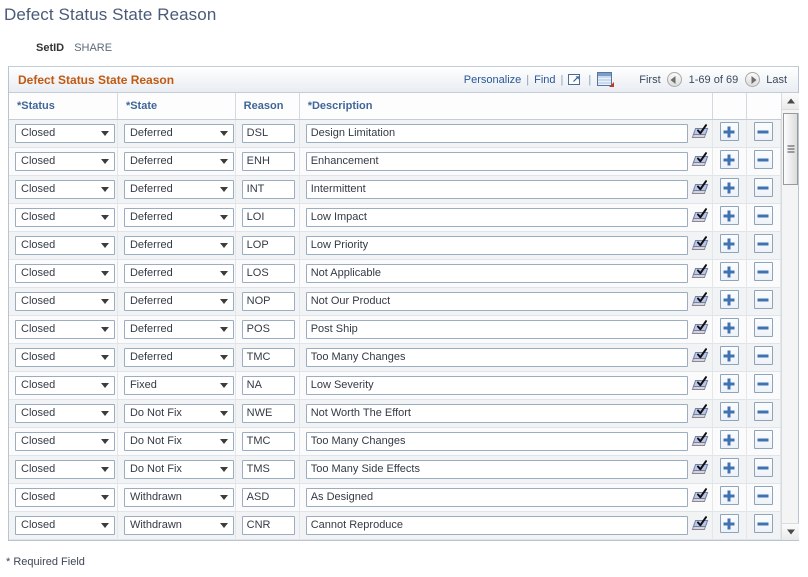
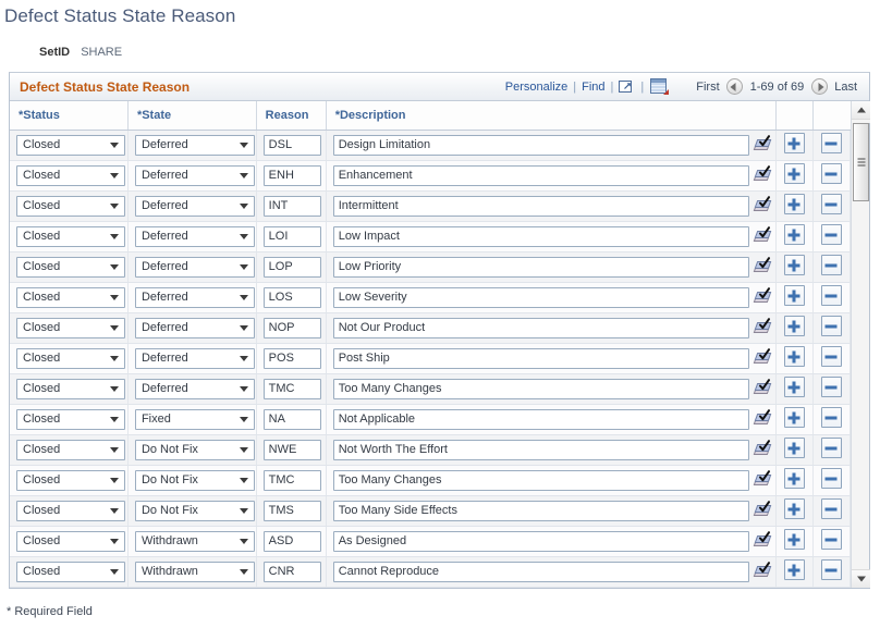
  Defect Status State Reason
  SetID SHARE
  Defect Status State Reason
  Personalize
  |
  Find
  |
  |
  First
  1-69 of 69
  Last
  *Status	*State	Reason	*Description
  Closed	Deferred	DSL	Design Limitation
  Closed	Deferred	ENH	Enhancement
  Closed	Deferred	INT	Intermittent
  Closed	Deferred	LOI	Low Impact
  Closed	Deferred	LOP	Low Priority
- Closed	Deferred	LOS	Not Applicable
+ Closed	Deferred	LOS	Low Severity
  Closed	Deferred	NOP	Not Our Product
  Closed	Deferred	POS	Post Ship
  Closed	Deferred	TMC	Too Many Changes
- Closed	Fixed	NA	Low Severity
+ Closed	Fixed	NA	Not Applicable
  Closed	Do Not Fix	NWE	Not Worth The Effort
  Closed	Do Not Fix	TMC	Too Many Changes
  Closed	Do Not Fix	TMS	Too Many Side Effects
  Closed	Withdrawn	ASD	As Designed
  Closed	Withdrawn	CNR	Cannot Reproduce
  * Required Field
